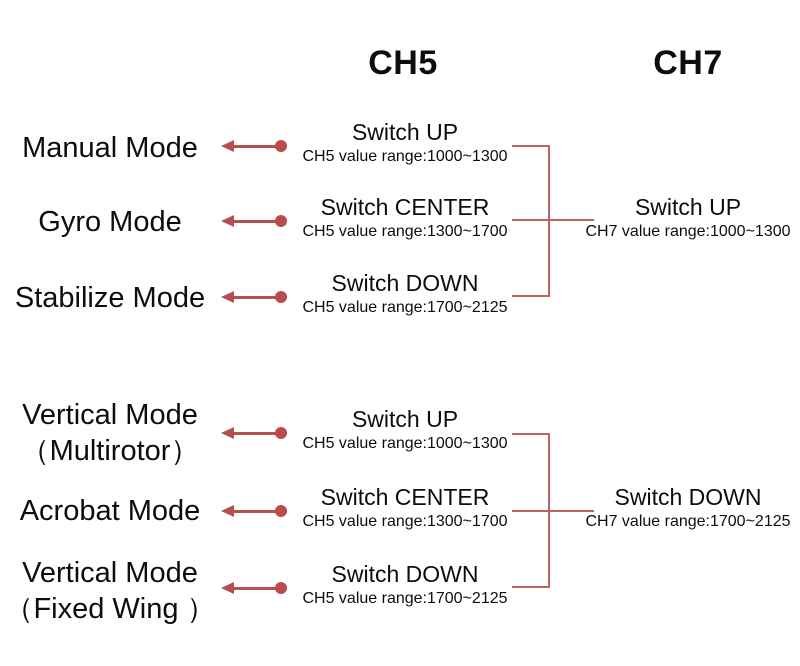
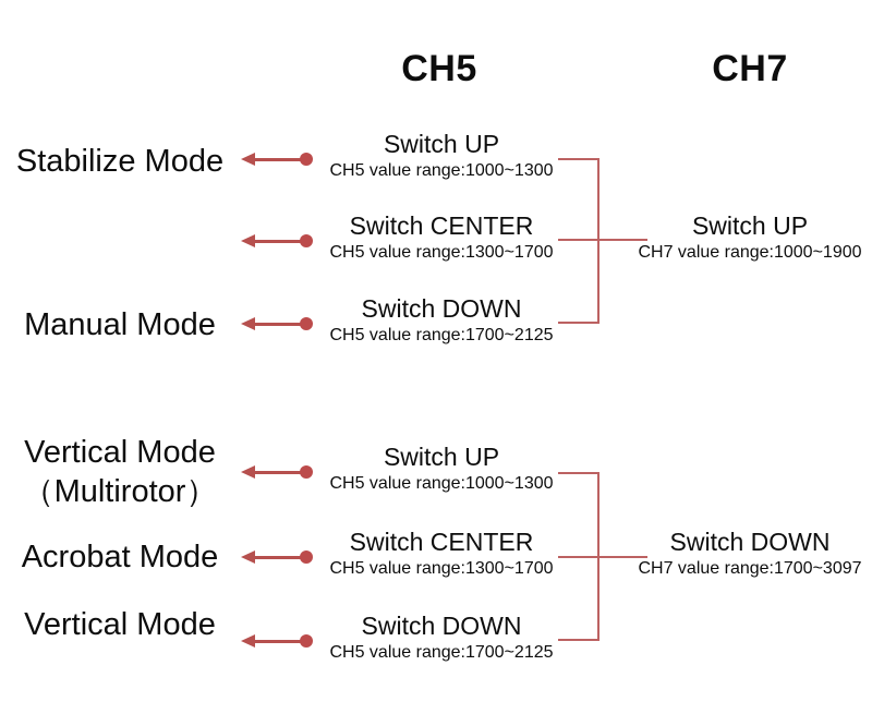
  CH5
  CH7
- Manual Mode
+ Stabilize Mode
  Switch UP
  CH5 value range:1000~1300
- Gyro Mode
  Switch CENTER
  CH5 value range:1300~1700
- Stabilize Mode
+ Manual Mode
  Switch DOWN
  CH5 value range:1700~2125
  Switch UP
- CH7 value range:1000~1300
+ CH7 value range:1000~1900
  Vertical Mode
  （Multirotor）
  Switch UP
  CH5 value range:1000~1300
  Acrobat Mode
  Switch CENTER
  CH5 value range:1300~1700
  Vertical Mode
- （Fixed Wing ）
  Switch DOWN
  CH5 value range:1700~2125
  Switch DOWN
- CH7 value range:1700~2125
+ CH7 value range:1700~3097
